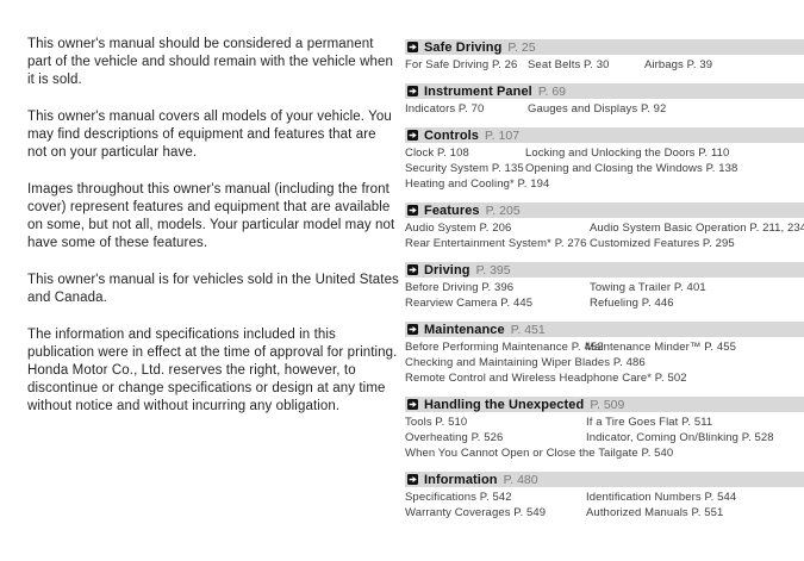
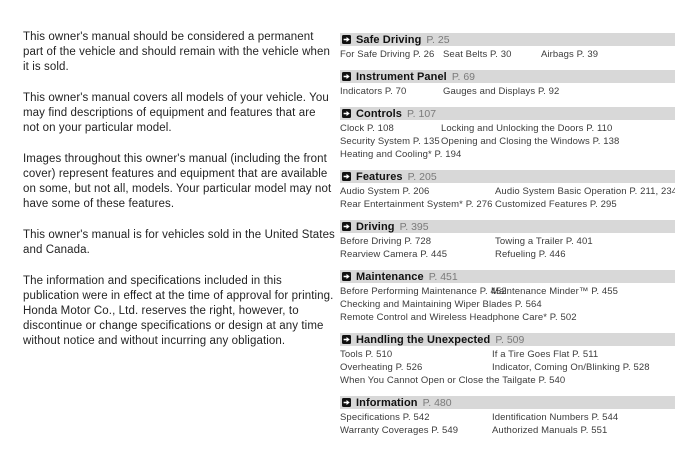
  This owner's manual should be considered a permanent part of the vehicle and should remain with the vehicle when it is sold.
- This owner's manual covers all models of your vehicle. You may find descriptions of equipment and features that are not on your particular have.
+ This owner's manual covers all models of your vehicle. You may find descriptions of equipment and features that are not on your particular model.
  Images throughout this owner's manual (including the front cover) represent features and equipment that are available on some, but not all, models. Your particular model may not have some of these features.
  This owner's manual is for vehicles sold in the United States and Canada.
  The information and specifications included in this publication were in effect at the time of approval for printing. Honda Motor Co., Ltd. reserves the right, however, to discontinue or change specifications or design at any time without notice and without incurring any obligation.
  Safe Driving
  P. 25
  For Safe Driving P. 26
  Seat Belts P. 30
  Airbags P. 39
  Instrument Panel
  P. 69
  Indicators P. 70
  Gauges and Displays P. 92
  Controls
  P. 107
  Clock P. 108
  Locking and Unlocking the Doors P. 110
  Security System P. 135
  Opening and Closing the Windows P. 138
  Heating and Cooling* P. 194
  Features
  P. 205
  Audio System P. 206
  Audio System Basic Operation P. 211, 234
  Rear Entertainment System* P. 276
  Customized Features P. 295
  Driving
  P. 395
- Before Driving P. 396
+ Before Driving P. 728
  Towing a Trailer P. 401
  Rearview Camera P. 445
  Refueling P. 446
  Maintenance
  P. 451
  Before Performing Maintenance P.
  Maintenance Minder™ P. 455
- Checking and Maintaining Wiper Blades P. 486
+ Checking and Maintaining Wiper Blades P. 564
  Remote Control and Wireless Headphone Care* P. 502
  Handling the Unexpected
  P. 509
  Tools P. 510
  If a Tire Goes Flat P. 511
  Overheating P. 526
  Indicator, Coming On/Blinking P. 528
  When You Cannot Open or Close the Tailgate P. 540
  Information
  P. 480
  Specifications P. 542
  Identification Numbers P. 544
  Warranty Coverages P. 549
  Authorized Manuals P. 551
